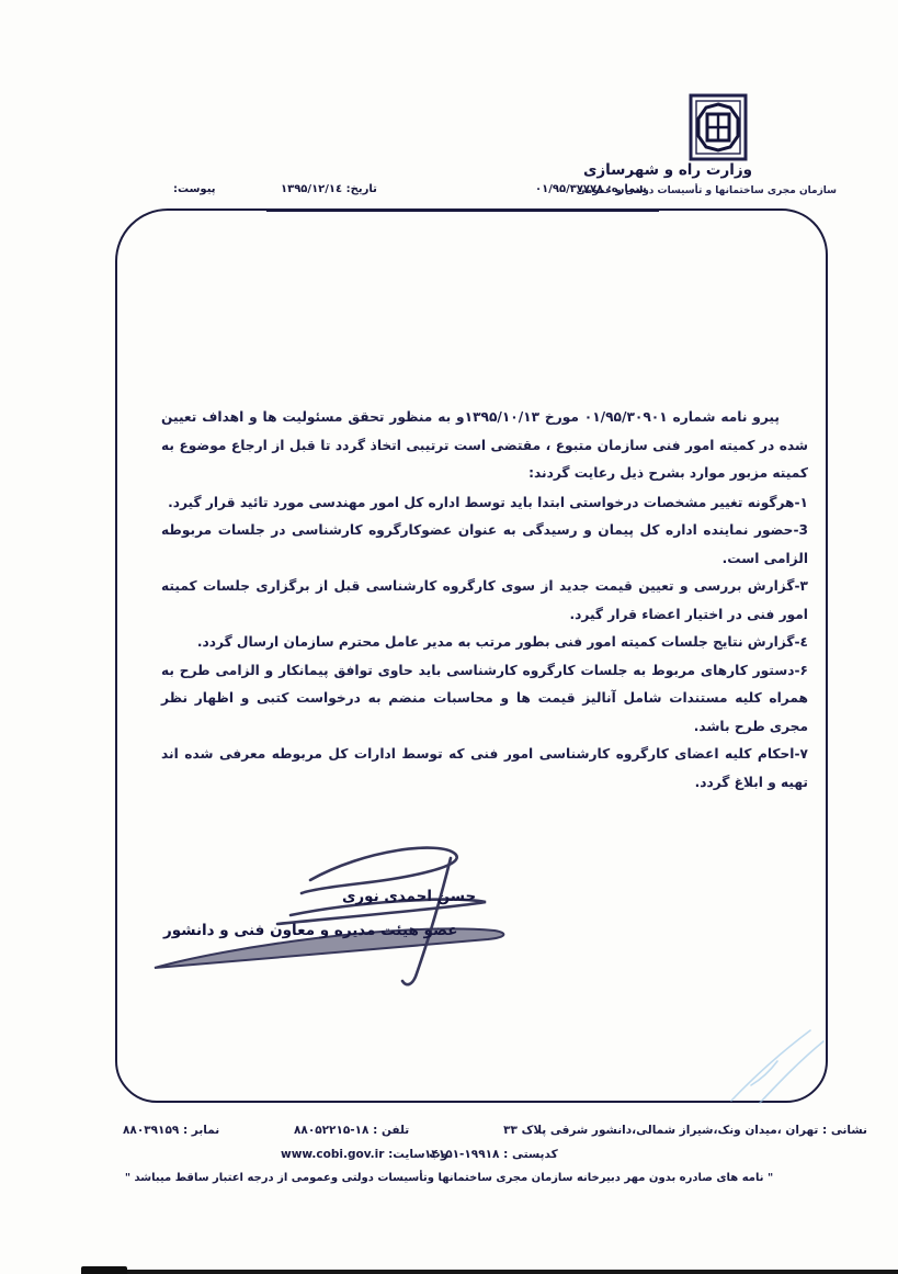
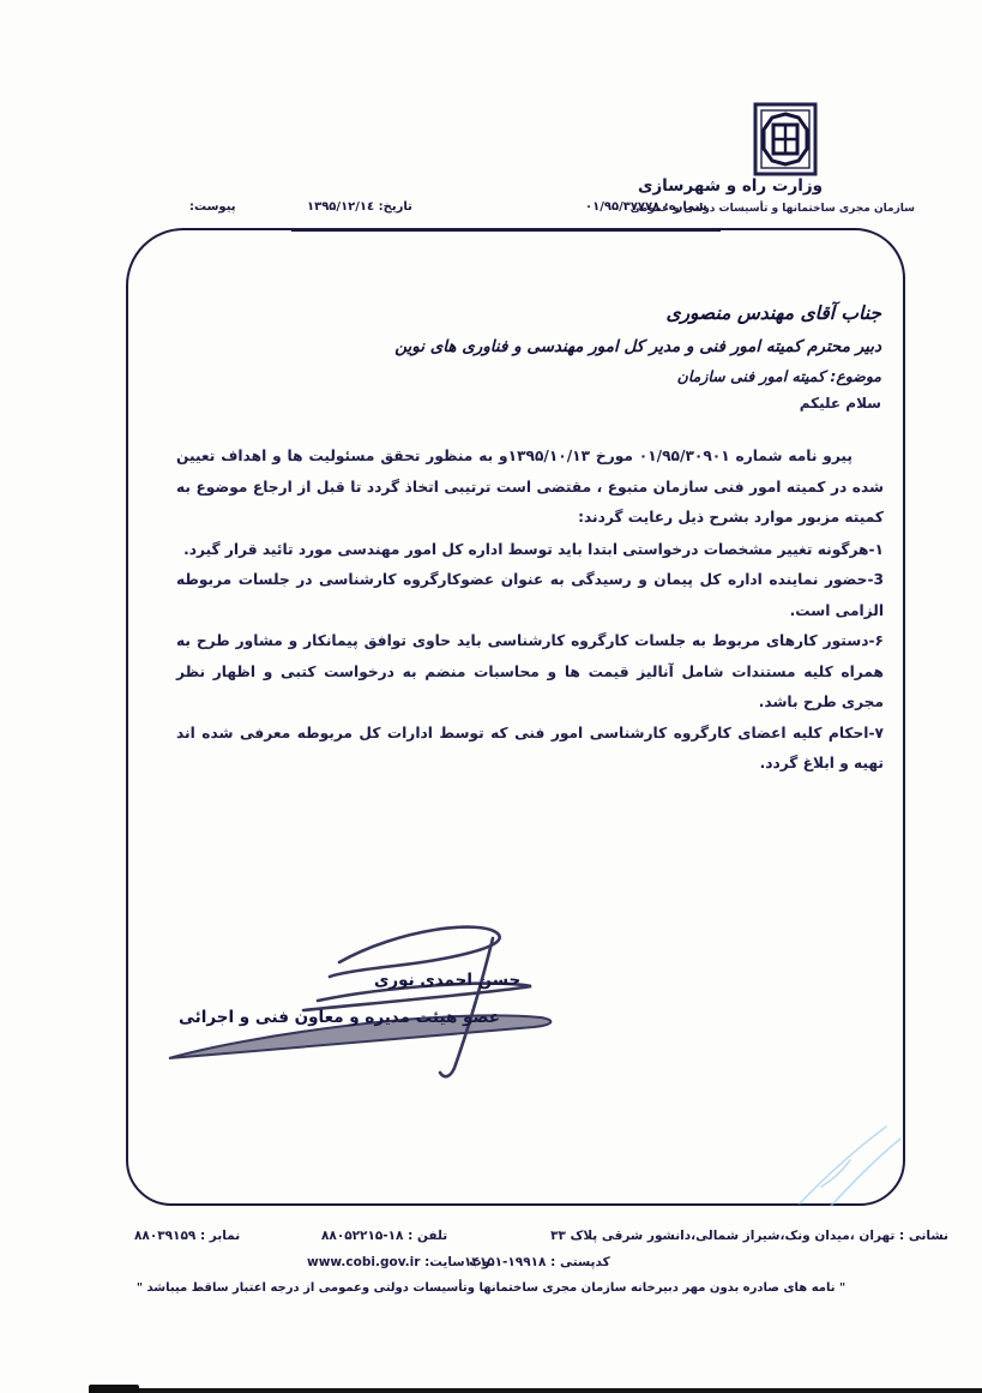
  وزارت راه و شهرسازی
  سازمان مجری ساختمانها و تأسیسات دولتی و عمومی
  شماره: ۰۱/۹۵/۳۷۷۷۸
  تاریخ: ۱۳۹۵/۱۲/۱٤
  پیوست:
+ جناب آقای مهندس منصوری
+ دبیر محترم کمیته امور فنی و مدیر کل امور مهندسی و فناوری های نوین
+ موضوع: کمیته امور فنی سازمان
+ سلام علیکم
  پیرو نامه شماره ۰۱/۹۵/۳۰۹۰۱ مورخ ۱۳۹۵/۱۰/۱۳و به منظور تحقق مسئولیت ها و اهداف تعیین شده در کمیته امور فنی سازمان متبوع ، مقتضی است ترتیبی اتخاذ گردد تا قبل از ارجاع موضوع به کمیته مزبور موارد بشرح ذیل رعایت گردند:
  ۱-هرگونه تغییر مشخصات درخواستی ابتدا باید توسط اداره کل امور مهندسی مورد تائید قرار گیرد.
  3-حضور نماینده اداره کل پیمان و رسیدگی به عنوان عضوکارگروه کارشناسی در جلسات مربوطه الزامی است.
- ۳-گزارش بررسی و تعیین قیمت جدید از سوی کارگروه کارشناسی قبل از برگزاری جلسات کمیته امور فنی در اختیار اعضاء قرار گیرد.
- ٤-گزارش نتایج جلسات کمیته امور فنی بطور مرتب به مدیر عامل محترم سازمان ارسال گردد.
- ۶-دستور کارهای مربوط به جلسات کارگروه کارشناسی باید حاوی توافق پیمانکار و الزامی طرح به همراه کلیه مستندات شامل آنالیز قیمت ها و محاسبات منضم به درخواست کتبی و اظهار نظر مجری طرح باشد.
+ ۶-دستور کارهای مربوط به جلسات کارگروه کارشناسی باید حاوی توافق پیمانکار و مشاور طرح به همراه کلیه مستندات شامل آنالیز قیمت ها و محاسبات منضم به درخواست کتبی و اظهار نظر مجری طرح باشد.
  ۷-احکام کلیه اعضای کارگروه کارشناسی امور فنی که توسط ادارات کل مربوطه معرفی شده اند تهیه و ابلاغ گردد.
  حسن احمدی نوری
- عضو هیئت مدیره و معاون فنی و دانشور
+ عضو هیئت مدیره و معاون فنی و اجرائی
  نشانی : تهران ،میدان ونک،شیراز شمالی،دانشور شرقی پلاک ۳۳
  تلفن : ۸۸۰۵۲۲۱۵-۱۸
  نمابر : ۸۸۰۳۹۱۵۹
  کدپستی : ۱۴۱۵۱-۱۹۹۱۸
  وب سایت: www.cobi.gov.ir
  " نامه های صادره بدون مهر دبیرخانه سازمان مجری ساختمانها وتأسیسات دولتی وعمومی از درجه اعتبار ساقط میباشد "
